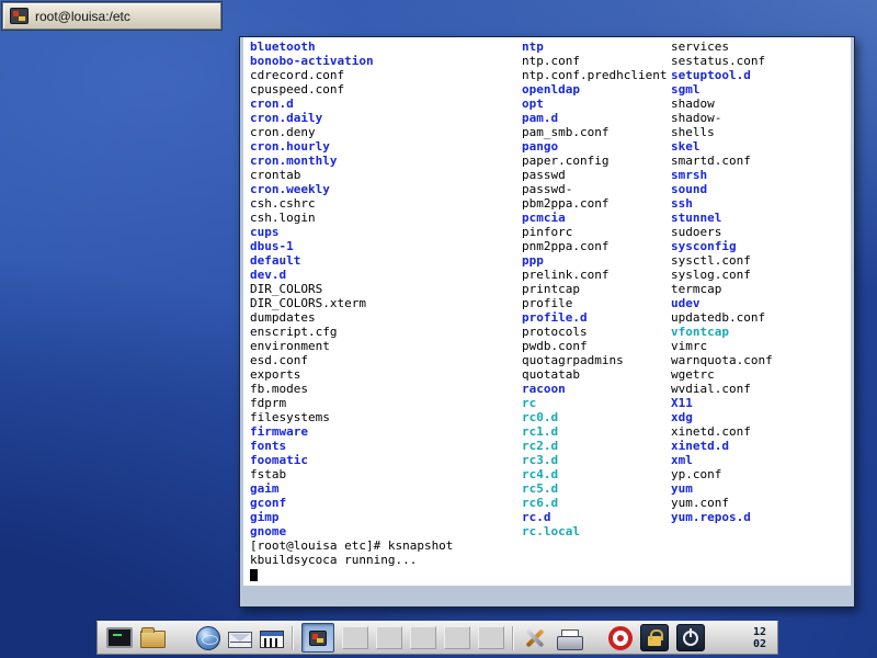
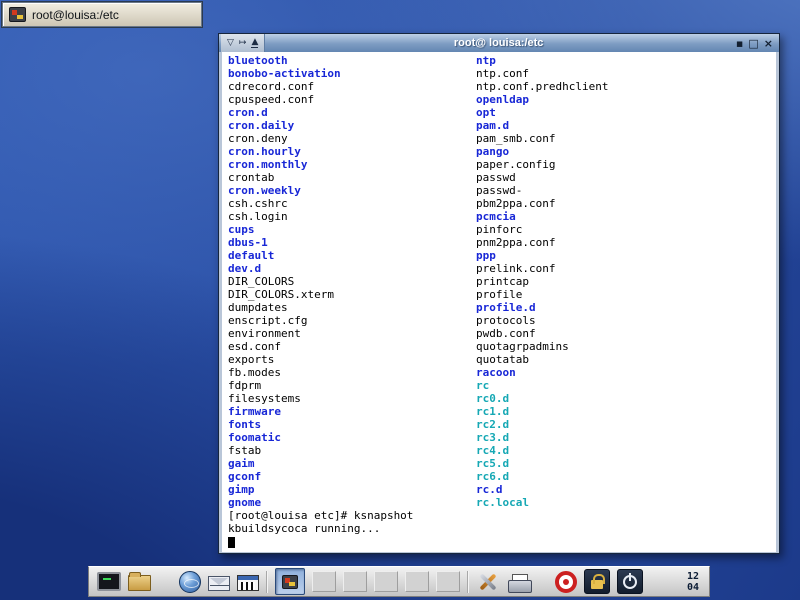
  root@louisa:/etc
+ ▽
+ ↦
+ ▲
+ root@ louisa:/etc
+ ▪
+ □
+ ×
  bluetooth
  bonobo-activation
  cdrecord.conf
  cpuspeed.conf
  cron.d
  cron.daily
  cron.deny
  cron.hourly
  cron.monthly
  crontab
  cron.weekly
  csh.cshrc
  csh.login
  cups
  dbus-1
  default
  dev.d
  DIR_COLORS
  DIR_COLORS.xterm
  dumpdates
  enscript.cfg
  environment
  esd.conf
  exports
  fb.modes
  fdprm
  filesystems
  firmware
  fonts
  foomatic
  fstab
  gaim
  gconf
  gimp
  gnome
  ntp
  ntp.conf
  ntp.conf.predhclient
  openldap
  opt
  pam.d
  pam_smb.conf
  pango
  paper.config
  passwd
  passwd-
  pbm2ppa.conf
  pcmcia
  pinforc
  pnm2ppa.conf
  ppp
  prelink.conf
  printcap
  profile
  profile.d
  protocols
  pwdb.conf
  quotagrpadmins
  quotatab
  racoon
  rc
  rc0.d
  rc1.d
  rc2.d
  rc3.d
  rc4.d
  rc5.d
  rc6.d
  rc.d
  rc.local
- services
- sestatus.conf
- setuptool.d
- sgml
- shadow
- shadow-
- shells
- skel
- smartd.conf
- smrsh
- sound
- ssh
- stunnel
- sudoers
- sysconfig
- sysctl.conf
- syslog.conf
- termcap
- udev
- updatedb.conf
- vfontcap
- vimrc
- warnquota.conf
- wgetrc
- wvdial.conf
- X11
- xdg
- xinetd.conf
- xinetd.d
- xml
- yp.conf
- yum
- yum.conf
- yum.repos.d
  [root@louisa etc]# ksnapshot
  kbuildsycoca running...
  12
- 02
+ 04
